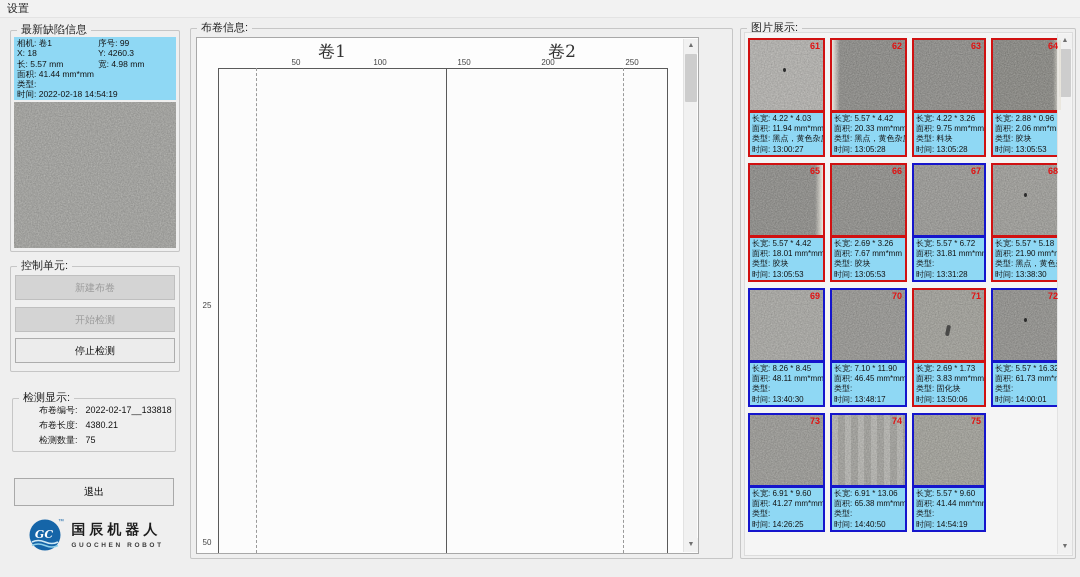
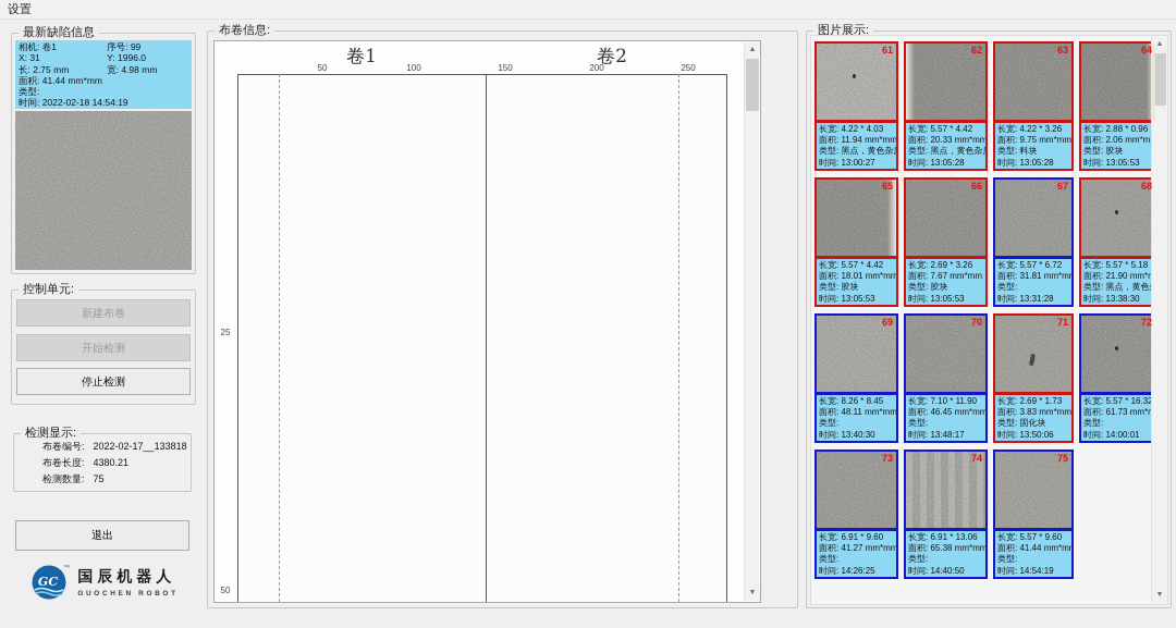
  设置
  最新缺陷信息
  相机: 卷1
  序号: 99
- X: 18
+ X: 31
- Y: 4260.3
+ Y: 1996.0
- 长: 5.57 mm
+ 长: 2.75 mm
  宽: 4.98 mm
  面积: 41.44 mm*mm
  类型:
  时间: 2022-02-18 14:54:19
  控制单元:
  新建布卷
  开始检测
  停止检测
  检测显示:
  布卷编号:
  2022-02-17__133818
  布卷长度:
  4380.21
  检测数量:
  75
  退出
  GC
  国辰机器人
  布卷信息:
  卷1
  卷2
  50
  100
  150
  200
  250
  25
  50
  图片展示:
  61
  长宽: 4.22 * 4.03
  面积: 11.94 mm*mm
  类型: 黑点，黄色杂
  时间: 13:00:27
  62
  长宽: 5.57 * 4.42
  面积: 20.33 mm*mm
  类型: 黑点，黄色杂
  时间: 13:05:28
  63
  长宽: 4.22 * 3.26
  面积: 9.75 mm*mm
  类型: 料块
  时间: 13:05:28
  64
  长宽: 2.88 * 0.96
  面积: 2.06 mm*m
  类型: 胶块
  时间: 13:05:53
  65
  长宽: 5.57 * 4.42
  面积: 18.01 mm*mm
  类型: 胶块
  时间: 13:05:53
  66
  长宽: 2.69 * 3.26
  面积: 7.67 mm*mm
  类型: 胶块
  时间: 13:05:53
  67
  长宽: 5.57 * 6.72
  面积: 31.81 mm*m
  类型:
  时间: 13:31:28
  68
  长宽: 5.57 * 5.18
  面积: 21.90 mm*
  类型: 黑点，黄色
  时间: 13:38:30
  69
  长宽: 8.26 * 8.45
  面积: 48.11 mm*mm
  类型:
  时间: 13:40:30
  70
  长宽: 7.10 * 11.90
  面积: 46.45 mm*mm
  类型:
  时间: 13:48:17
  71
  长宽: 2.69 * 1.73
  面积: 3.83 mm*mm
  类型: 固化块
  时间: 13:50:06
  72
  长宽: 5.57 * 16.3
  面积: 61.73 mm*
  类型:
  时间: 14:00:01
  73
  长宽: 6.91 * 9.60
  面积: 41.27 mm*mm
  类型:
  时间: 14:26:25
  74
  长宽: 6.91 * 13.06
  面积: 65.38 mm*mm
  类型:
  时间: 14:40:50
  75
  长宽: 5.57 * 9.60
  面积: 41.44 mm*m
  类型:
  时间: 14:54:19
